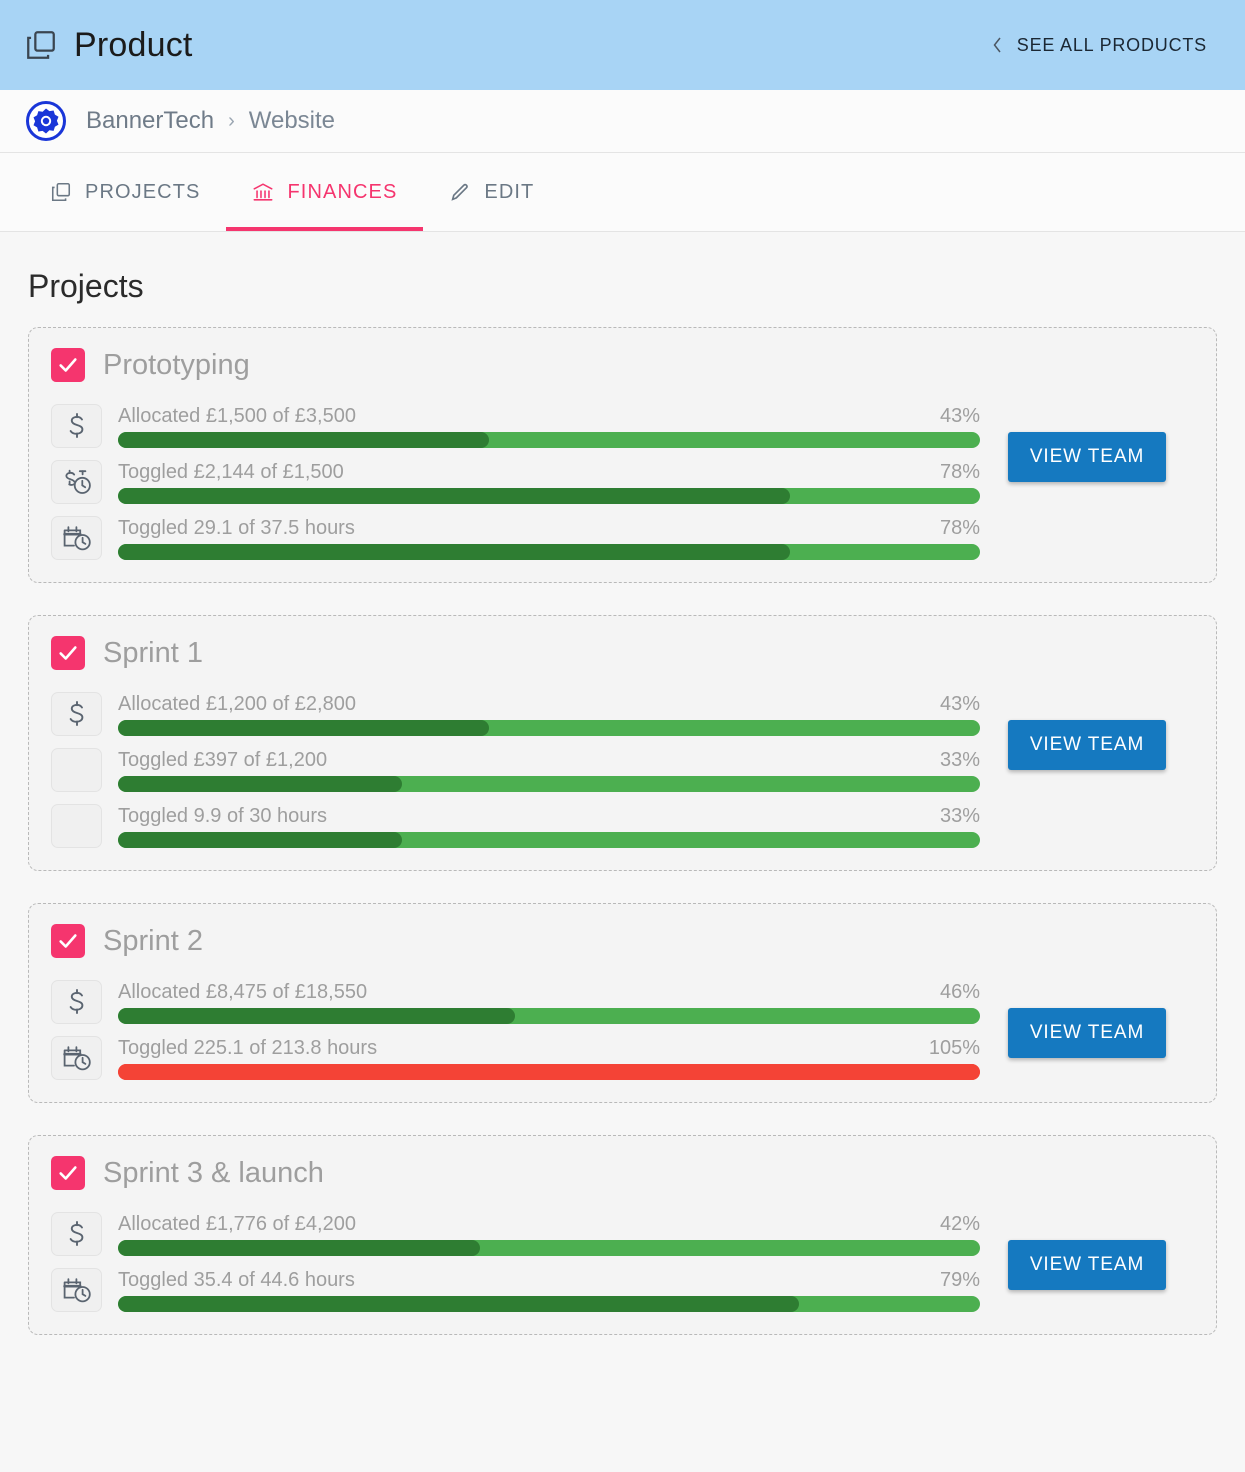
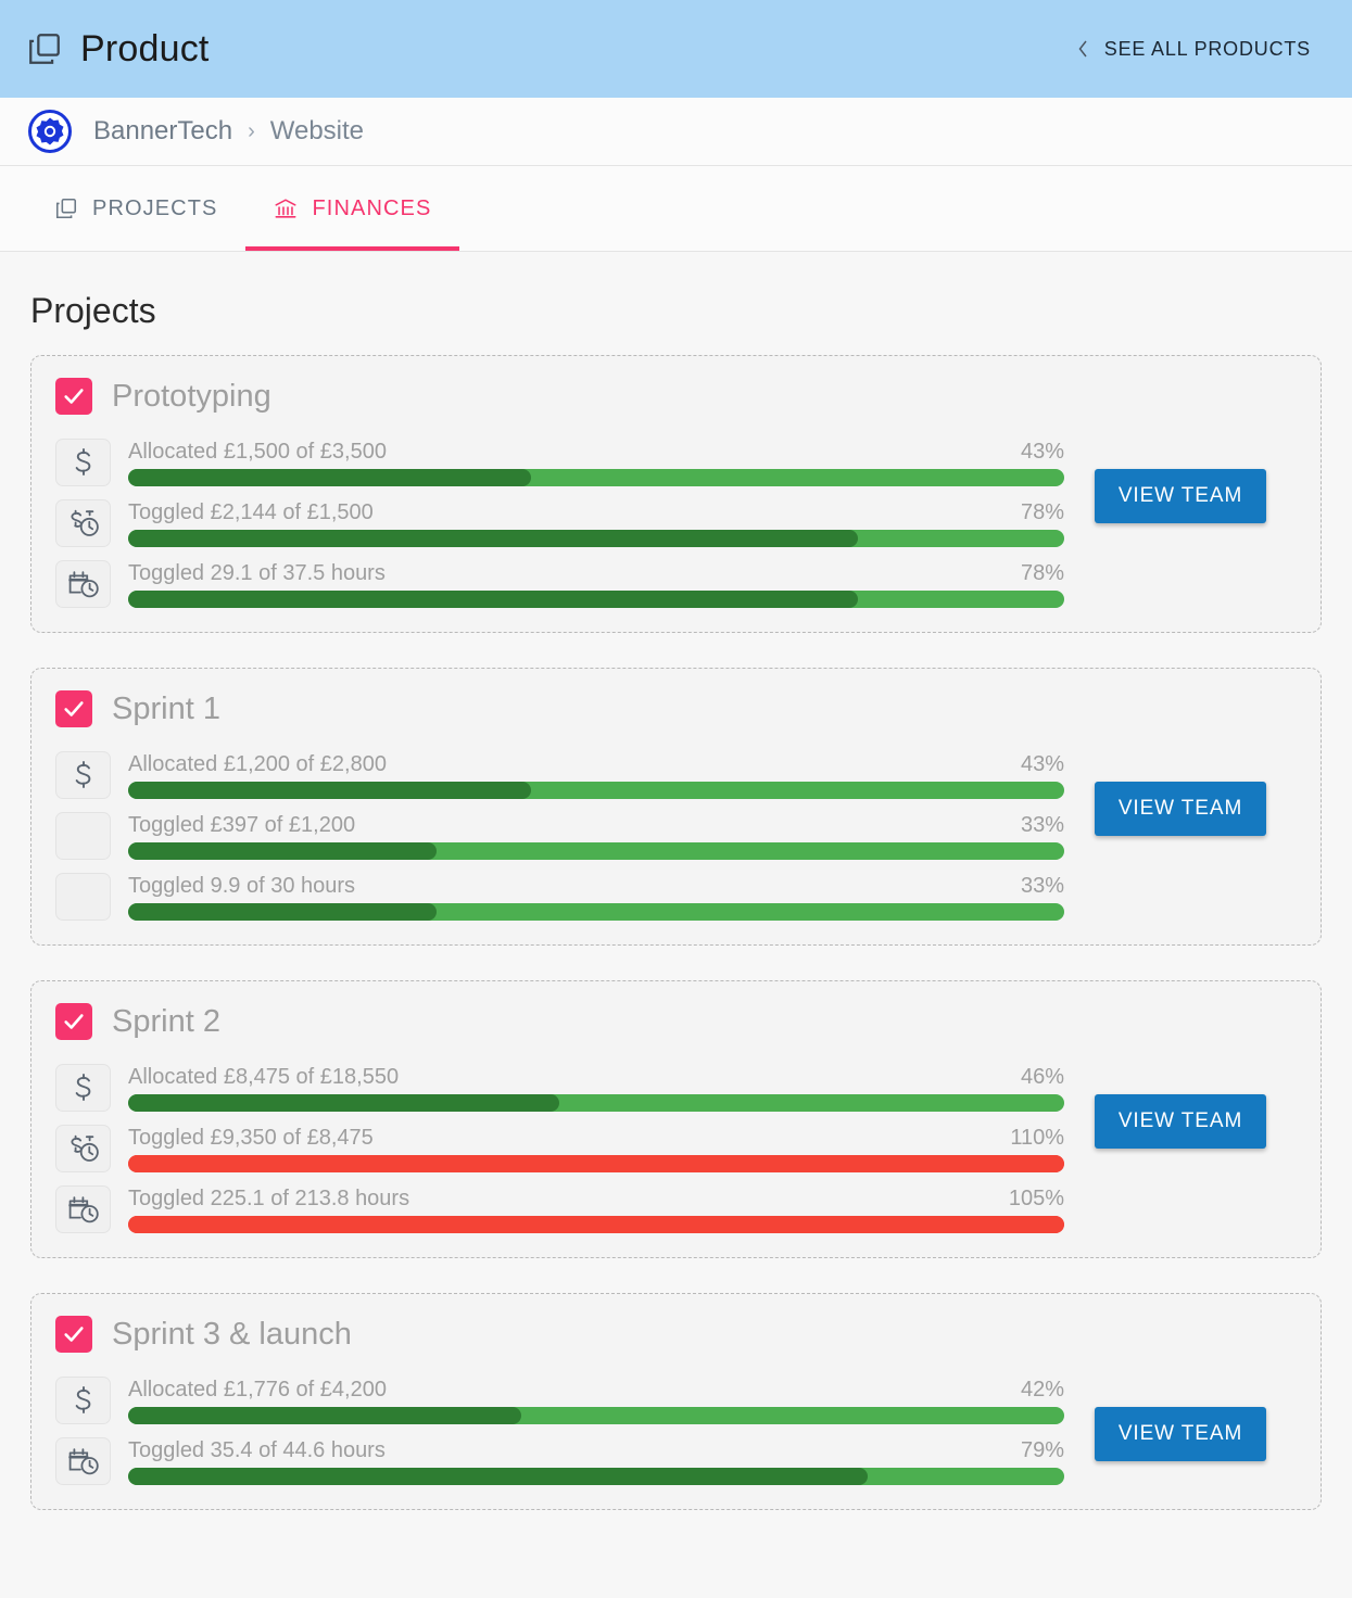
  Product
  SEE ALL PRODUCTS
  BannerTech
  ›
  Website
  PROJECTS
  FINANCES
- EDIT
  Projects
  Prototyping
  Allocated £1,500 of £3,500
  43%
  Toggled £2,144 of £1,500
  78%
  Toggled 29.1 of 37.5 hours
  78%
  VIEW TEAM
  Sprint 1
  Allocated £1,200 of £2,800
  43%
  Toggled £397 of £1,200
  33%
  Toggled 9.9 of 30 hours
  33%
  VIEW TEAM
  Sprint 2
  Allocated £8,475 of £18,550
  46%
+ Toggled £9,350 of £8,475
+ 110%
  Toggled 225.1 of 213.8 hours
  105%
  VIEW TEAM
  Sprint 3 & launch
  Allocated £1,776 of £4,200
  42%
  Toggled 35.4 of 44.6 hours
  79%
  VIEW TEAM
